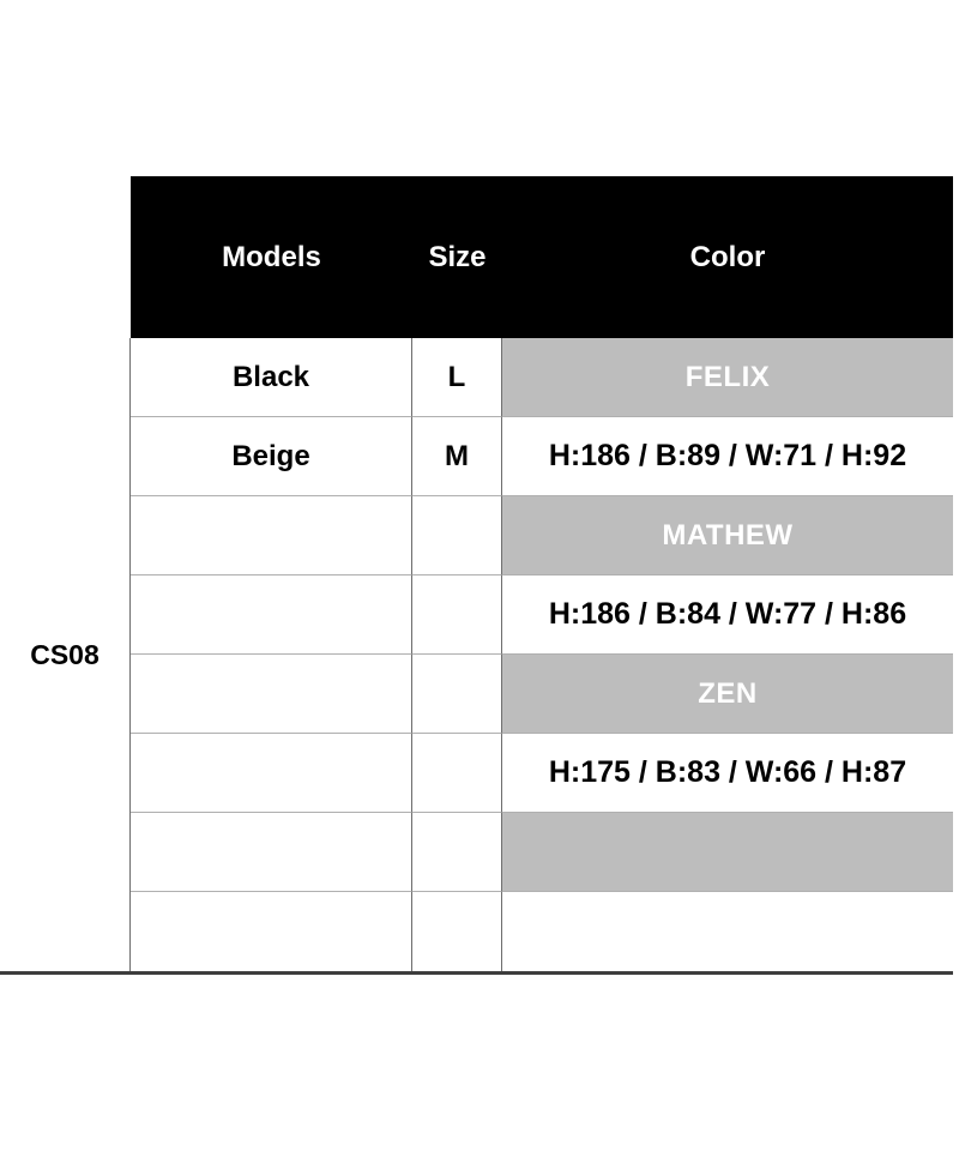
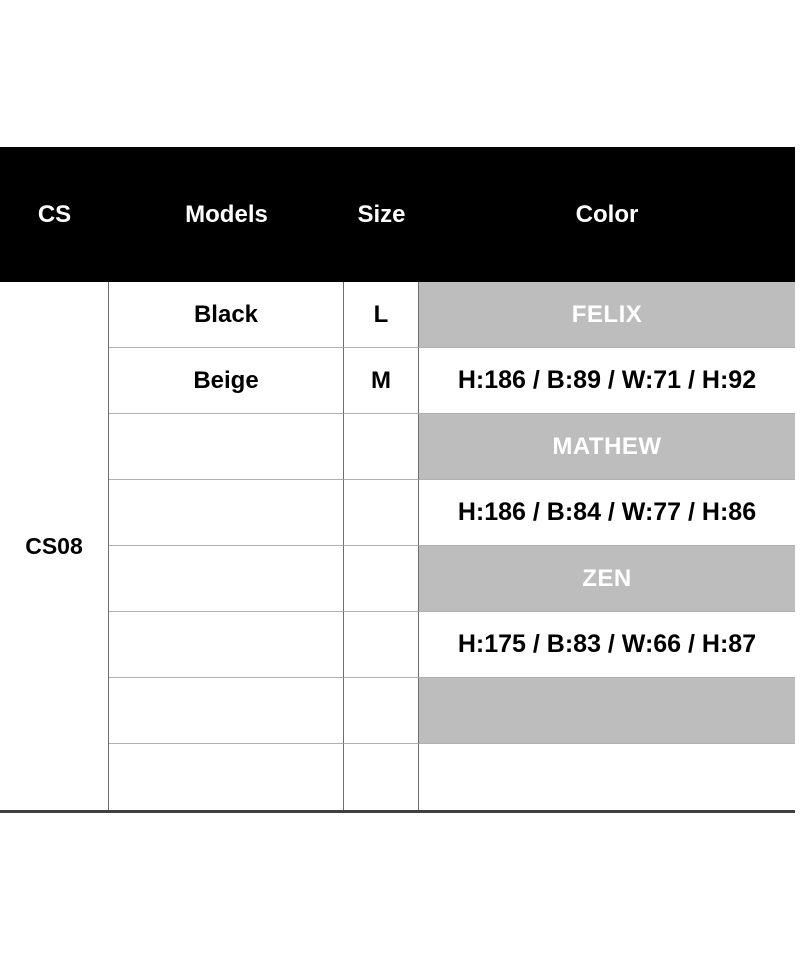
+ CS
  Models
  Size
  Color
  CS08
  Black
  L
  FELIX
  Beige
  M
  H:186 / B:89 / W:71 / H:92
  MATHEW
  H:186 / B:84 / W:77 / H:86
  ZEN
  H:175 / B:83 / W:66 / H:87
